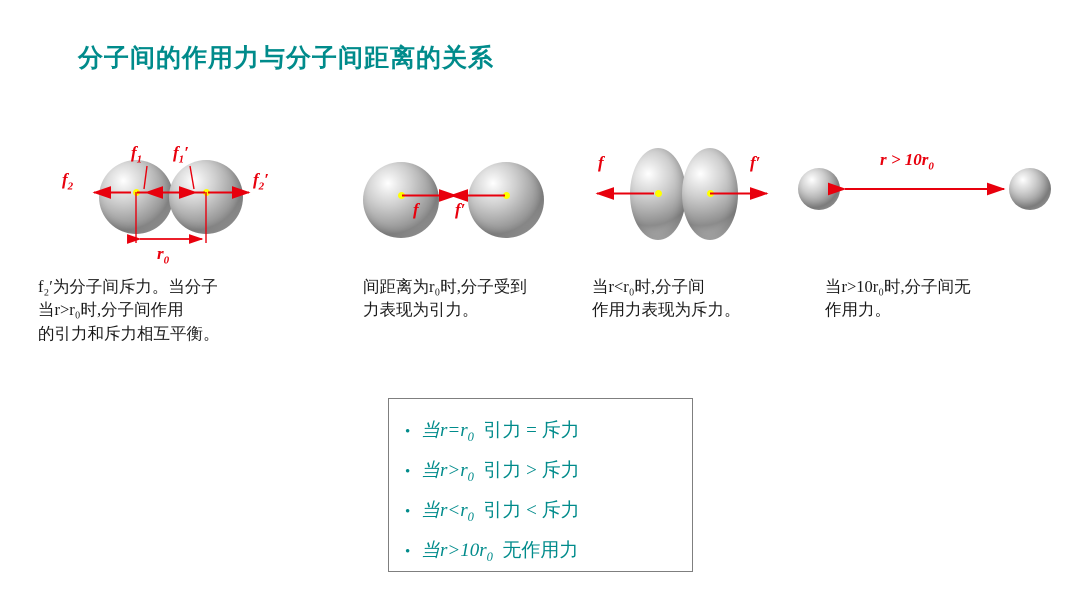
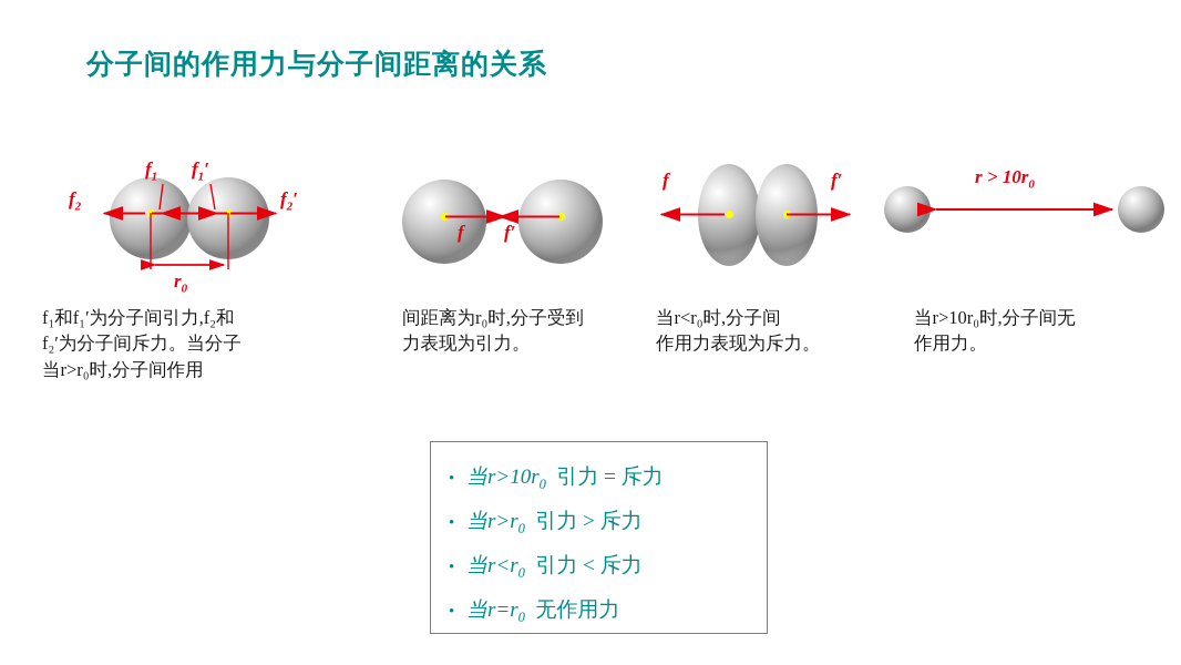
  分子间的作用力与分子间距离的关系
  f1
  f1′
  f2
  f2′
  r0
+ f₁和f₁′为分子间引力,f₂和
  f₂′为分子间斥力。当分子
  当r>r₀时,分子间作用
- 的引力和斥力相互平衡。
  f
  f′
  间距离为r₀时,分子受到
  力表现为引力。
  f
  f′
  当r<r₀时,分子间
  作用力表现为斥力。
  r > 10r0
  当r>10r₀时,分子间无
  作用力。
- • 当r=r0 引力 = 斥力
+ • 当r>10r0 引力 = 斥力
  • 当r>r0 引力 > 斥力
  • 当r<r0 引力 < 斥力
- • 当r>10r0 无作用力
+ • 当r=r0 无作用力
